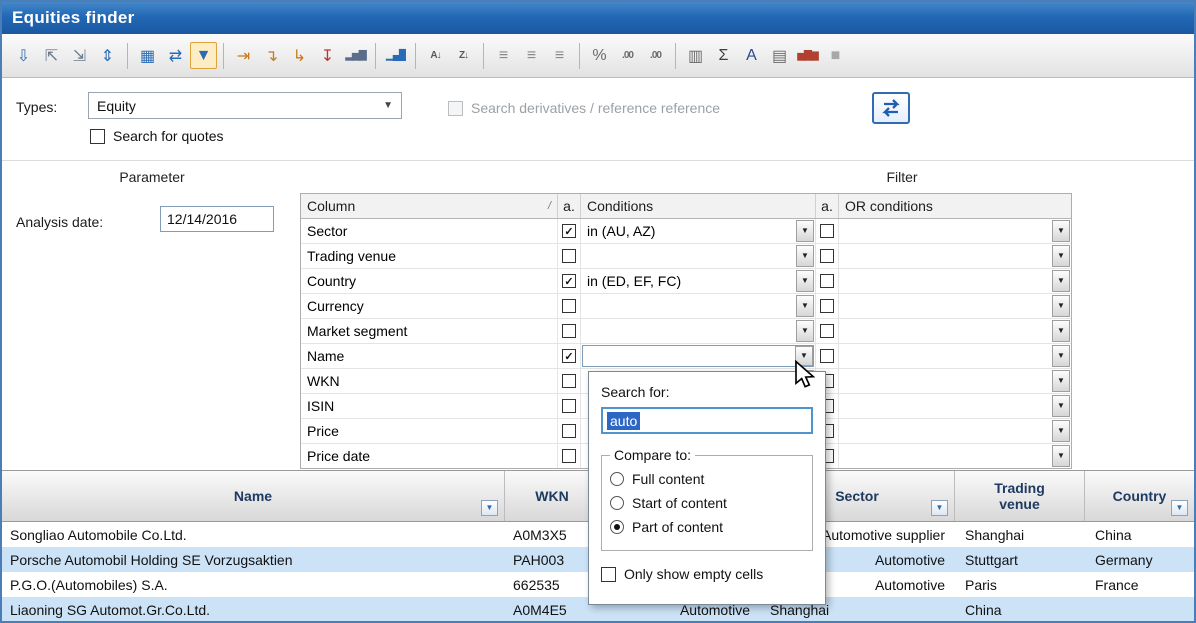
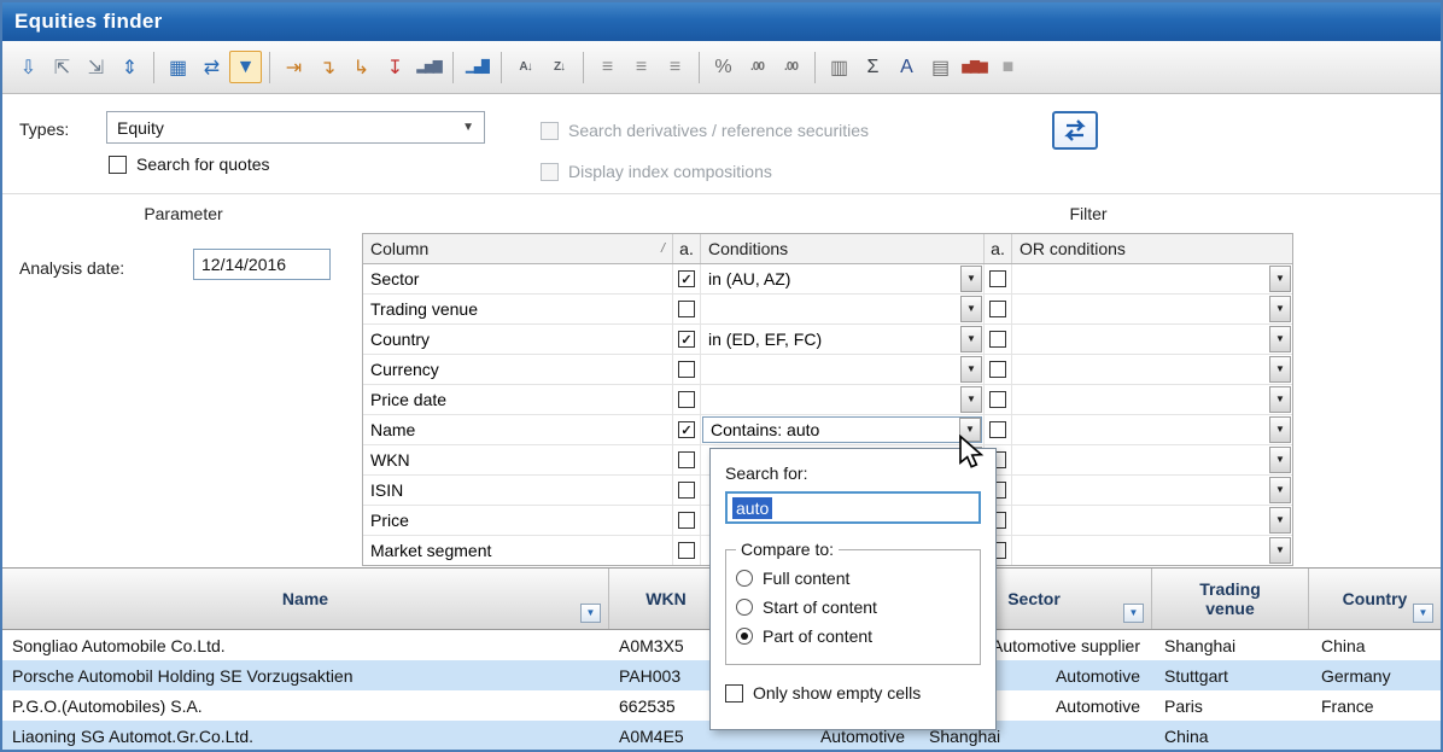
  Equities finder
  ⇩
  ⇱
  ⇲
  ⇕
  ▦
  ⇄
  ▼
  ⇥
  ↴
  ↳
  ↧
  ▂▅▇
  ▁▄█
  A↓
  Z↓
  ≡
  ≡
  ≡
  %
  .00
  .00
  ▥
  Σ
  A
  ▤
  ▅▇▆
  ■
  Types:
  Equity
  ▼
  Search for quotes
- Search derivatives / reference reference
+ Search derivatives / reference securities
+ Display index compositions
  Parameter
  Filter
  Analysis date:
  12/14/2016
  Column
  /
  a.
  Conditions
  a.
  OR conditions
  Sector
  ✓
  in (AU, AZ)
  ▼
  ▼
  Trading venue
  ▼
  ▼
  Country
  ✓
  in (ED, EF, FC)
  ▼
  ▼
  Currency
  ▼
  ▼
- Market segment
+ Price date
  ▼
  ▼
  Name
  ✓
+ Contains: auto
  ▼
  ▼
  WKN
  ▼
  ISIN
  ▼
  Price
  ▼
- Price date
+ Market segment
  ▼
  Name
  ▼
  WKN
  Sector
  ▼
  Trading venue
  Country
  ▼
  Songliao Automobile Co.Ltd.
  A0M3X5
  Automotive supplier
  Shanghai
  China
  Porsche Automobil Holding SE Vorzugsaktien
  PAH003
  Automotive
  Stuttgart
  Germany
  P.G.O.(Automobiles) S.A.
  662535
  Automotive
  Paris
  France
  Liaoning SG Automot.Gr.Co.Ltd.
  A0M4E5
  Automotive
  Shanghai
  China
  Search for:
  auto
  Compare to:
  Full content
  Start of content
  Part of content
  Only show empty cells
